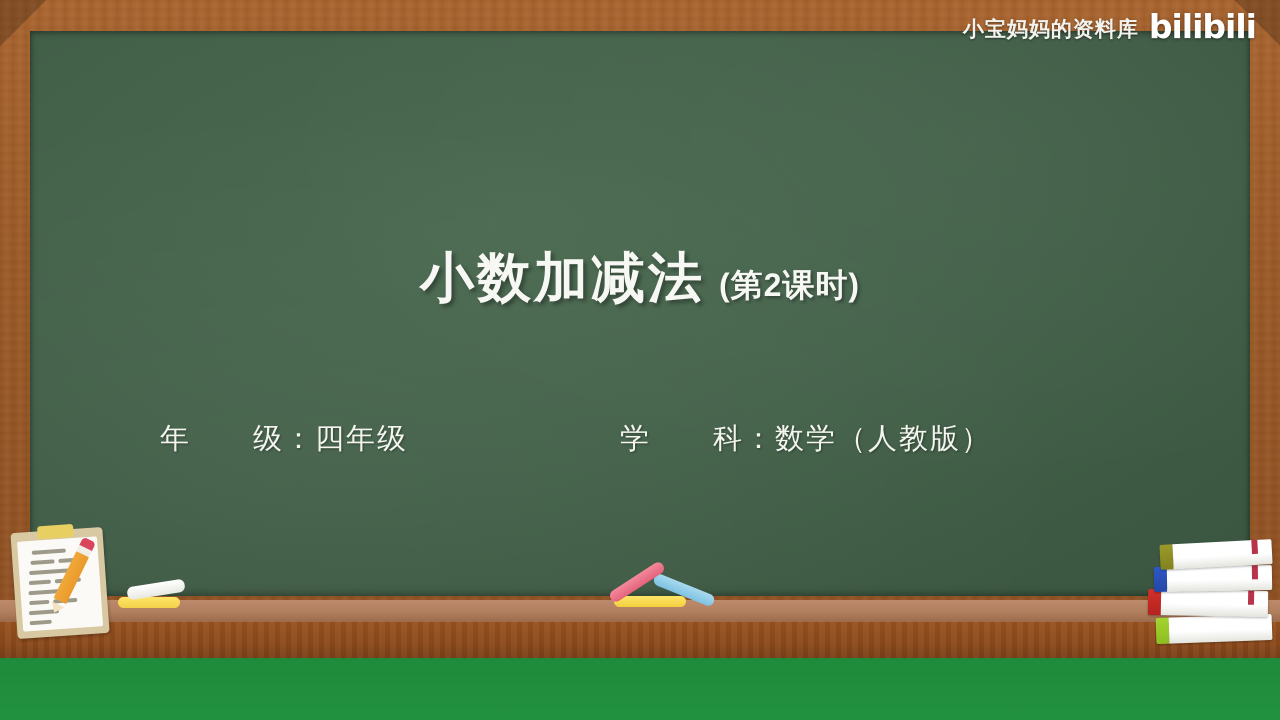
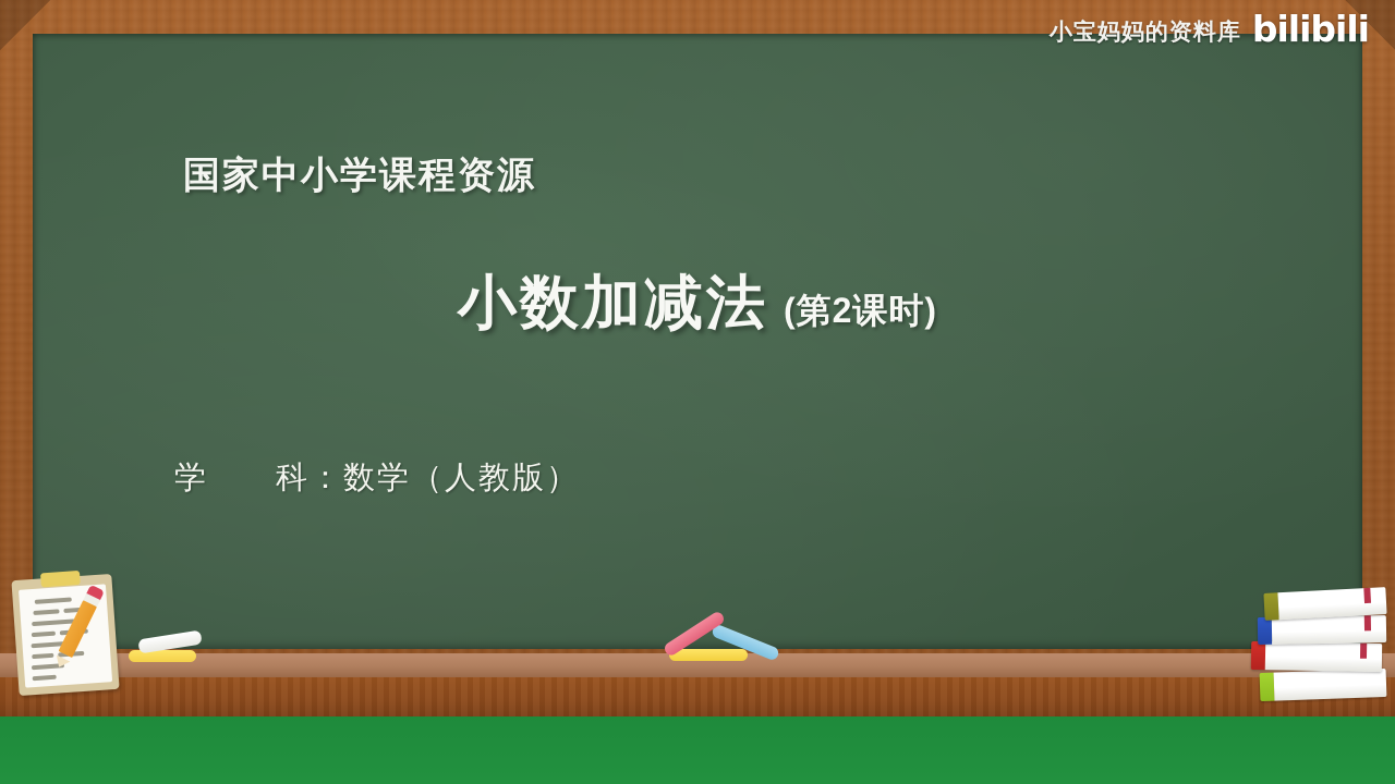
+ 国家中小学课程资源
  小数加减法
  (第2课时)
- 年 级：四年级
  学 科：数学（人教版）
  小宝妈妈的资料库
  bilibili
